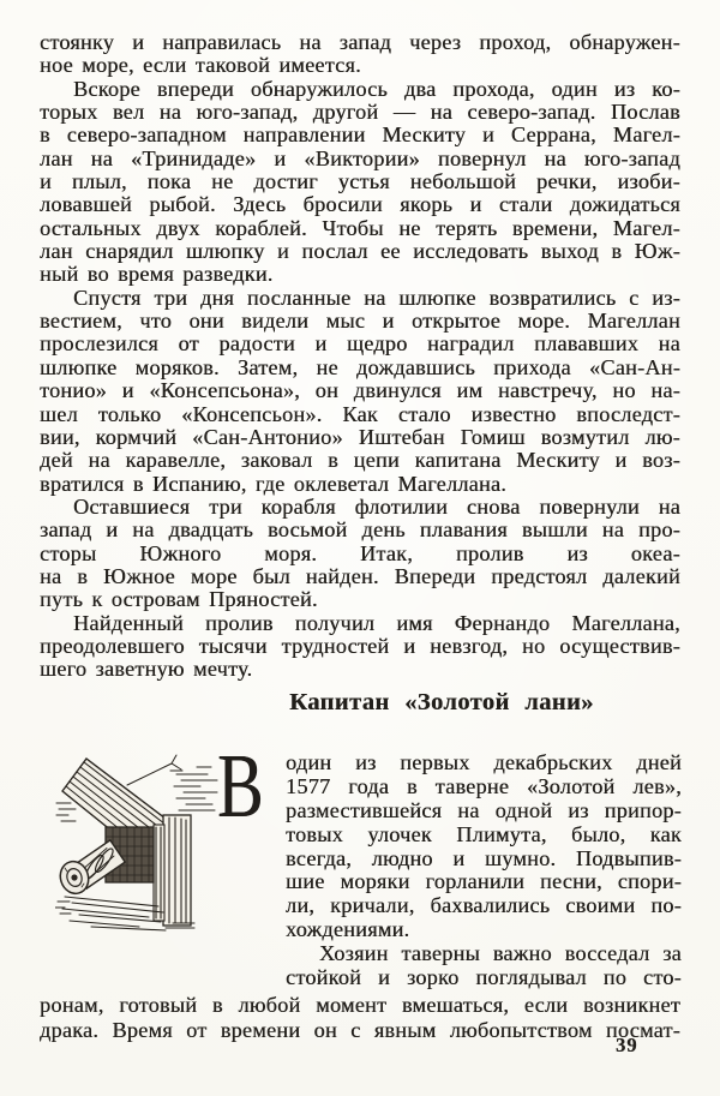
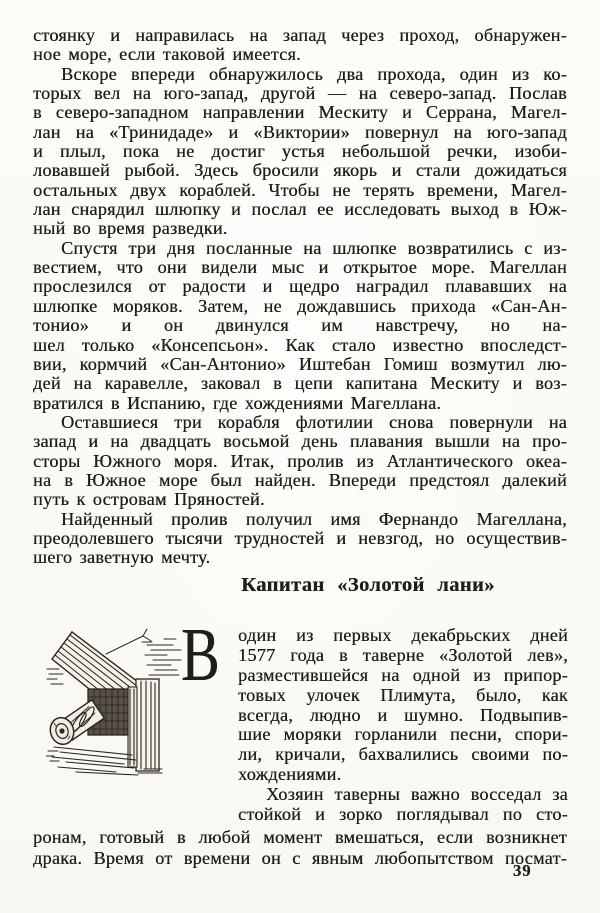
  стоянку
  и
  направилась
  на
  запад
  через
  проход,
  обнаружен-
  ное море, если таковой имеется.
  Вскоре
  впереди
  обнаружилось
  два
  прохода,
  один
  из
  ко-
  торых
  вел
  на
  юго-запад,
  другой
  —
  на
  северо-запад.
  Послав
  в
  северо-западном
  направлении
  Мескиту
  и
  Серрана,
  Магел-
  лан
  на
  «Тринидаде»
  и
  «Виктории»
  повернул
  на
  юго-запад
  и
  плыл,
  пока
  не
  достиг
  устья
  небольшой
  речки,
  изоби-
  ловавшей
  рыбой.
  Здесь
  бросили
  якорь
  и
  стали
  дожидаться
  остальных
  двух
  кораблей.
  Чтобы
  не
  терять
  времени,
  Магел-
  лан
  снарядил
  шлюпку
  и
  послал
  ее
  исследовать
  выход
  в
  Юж-
  ный во время разведки.
  Спустя
  три
  дня
  посланные
  на
  шлюпке
  возвратились
  с
  из-
  вестием,
  что
  они
  видели
  мыс
  и
  открытое
  море.
  Магеллан
  прослезился
  от
  радости
  и
  щедро
  наградил
  плававших
  на
  шлюпке
  моряков.
  Затем,
  не
  дождавшись
  прихода
  «Сан-Ан-
  тонио»
  и
- «Консепсьона»,
  он
  двинулся
  им
  навстречу,
  но
  на-
  шел
  только
  «Консепсьон».
  Как
  стало
  известно
  впоследст-
  вии,
  кормчий
  «Сан-Антонио»
  Иштебан
  Гомиш
  возмутил
  лю-
  дей
  на
  каравелле,
  заковал
  в
  цепи
  капитана
  Мескиту
  и
  воз-
- вратился в Испанию, где оклеветал Магеллана.
+ вратился в Испанию, где хождениями Магеллана.
  Оставшиеся
  три
  корабля
  флотилии
  снова
  повернули
  на
  запад
  и
  на
  двадцать
  восьмой
  день
  плавания
  вышли
  на
  про-
  сторы
  Южного
  моря.
  Итак,
  пролив
  из
+ Атлантического
  океа-
  на
  в
  Южное
  море
  был
  найден.
  Впереди
  предстоял
  далекий
  путь к островам Пряностей.
  Найденный
  пролив
  получил
  имя
  Фернандо
  Магеллана,
  преодолевшего
  тысячи
  трудностей
  и
  невзгод,
  но
  осуществив-
  шего заветную мечту.
  Капитан «Золотой лани»
  В
  один
  из
  первых
  декабрьских
  дней
  1577
  года
  в
  таверне
  «Золотой
  лев»,
  разместившейся
  на
  одной
  из
  припор-
  товых
  улочек
  Плимута,
  было,
  как
  всегда,
  людно
  и
  шумно.
  Подвыпив-
  шие
  моряки
  горланили
  песни,
  спори-
  ли,
  кричали,
  бахвалились
  своими
  по-
  хождениями.
  Хозяин
  таверны
  важно
  восседал
  за
  стойкой
  и
  зорко
  поглядывал
  по
  сто-
  ронам,
  готовый
  в
  любой
  момент
  вмешаться,
  если
  возникнет
  драка.
  Время
  от
  времени
  он
  с
  явным
  любопытством
  посмат-
  39
